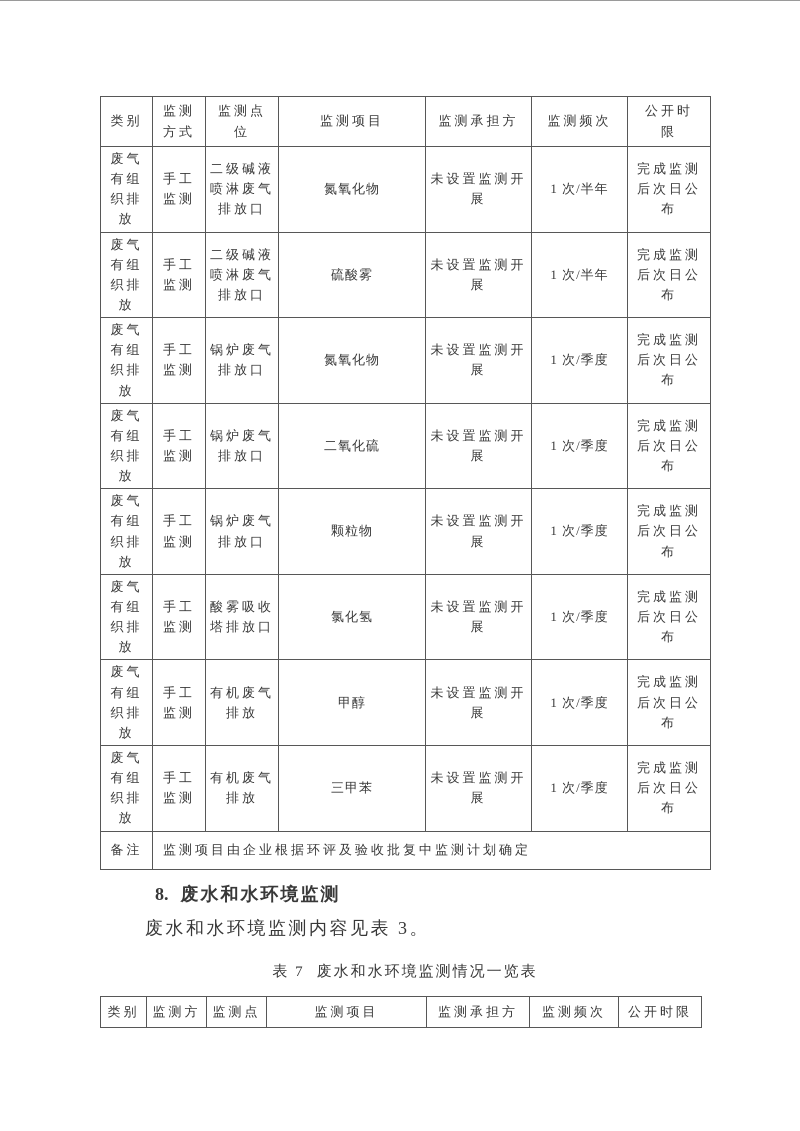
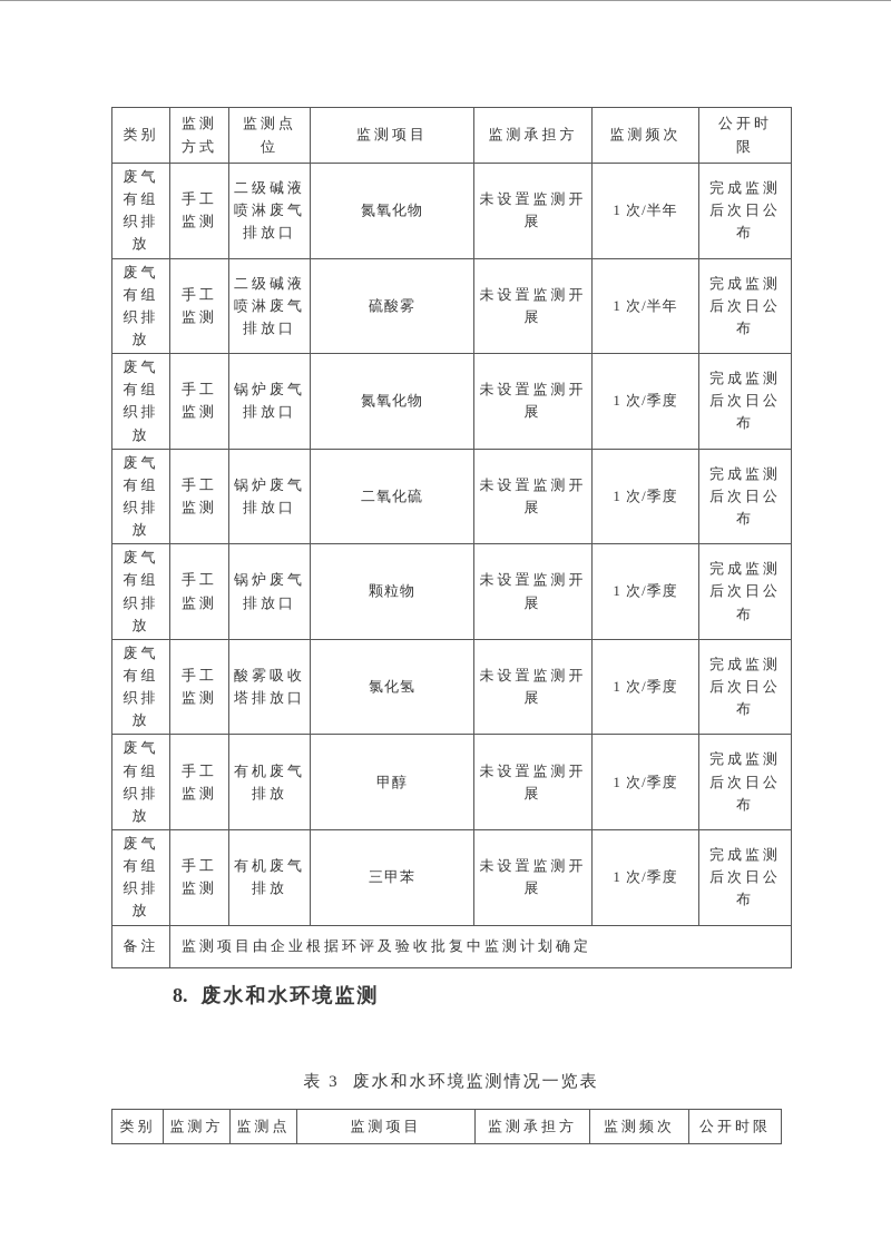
  类别	监测 方式	监测点 位	监测项目	监测承担方	监测频次	公开时 限
  废气 有组 织排 放	手工 监测	二级碱液 喷淋废气 排放口	氮氧化物	未设置监测开 展	1 次/半年	完成监测 后次日公 布
  废气 有组 织排 放	手工 监测	二级碱液 喷淋废气 排放口	硫酸雾	未设置监测开 展	1 次/半年	完成监测 后次日公 布
  废气 有组 织排 放	手工 监测	锅炉废气 排放口	氮氧化物	未设置监测开 展	1 次/季度	完成监测 后次日公 布
  废气 有组 织排 放	手工 监测	锅炉废气 排放口	二氧化硫	未设置监测开 展	1 次/季度	完成监测 后次日公 布
  废气 有组 织排 放	手工 监测	锅炉废气 排放口	颗粒物	未设置监测开 展	1 次/季度	完成监测 后次日公 布
  废气 有组 织排 放	手工 监测	酸雾吸收 塔排放口	氯化氢	未设置监测开 展	1 次/季度	完成监测 后次日公 布
  废气 有组 织排 放	手工 监测	有机废气 排放	甲醇	未设置监测开 展	1 次/季度	完成监测 后次日公 布
  废气 有组 织排 放	手工 监测	有机废气 排放	三甲苯	未设置监测开 展	1 次/季度	完成监测 后次日公 布
  备注	监测项目由企业根据环评及验收批复中监测计划确定
  8. 废水和水环境监测
- 废水和水环境监测内容见表 3。
- 表 7 废水和水环境监测情况一览表
+ 表 3 废水和水环境监测情况一览表
  类别	监测方	监测点	监测项目	监测承担方	监测频次	公开时限
